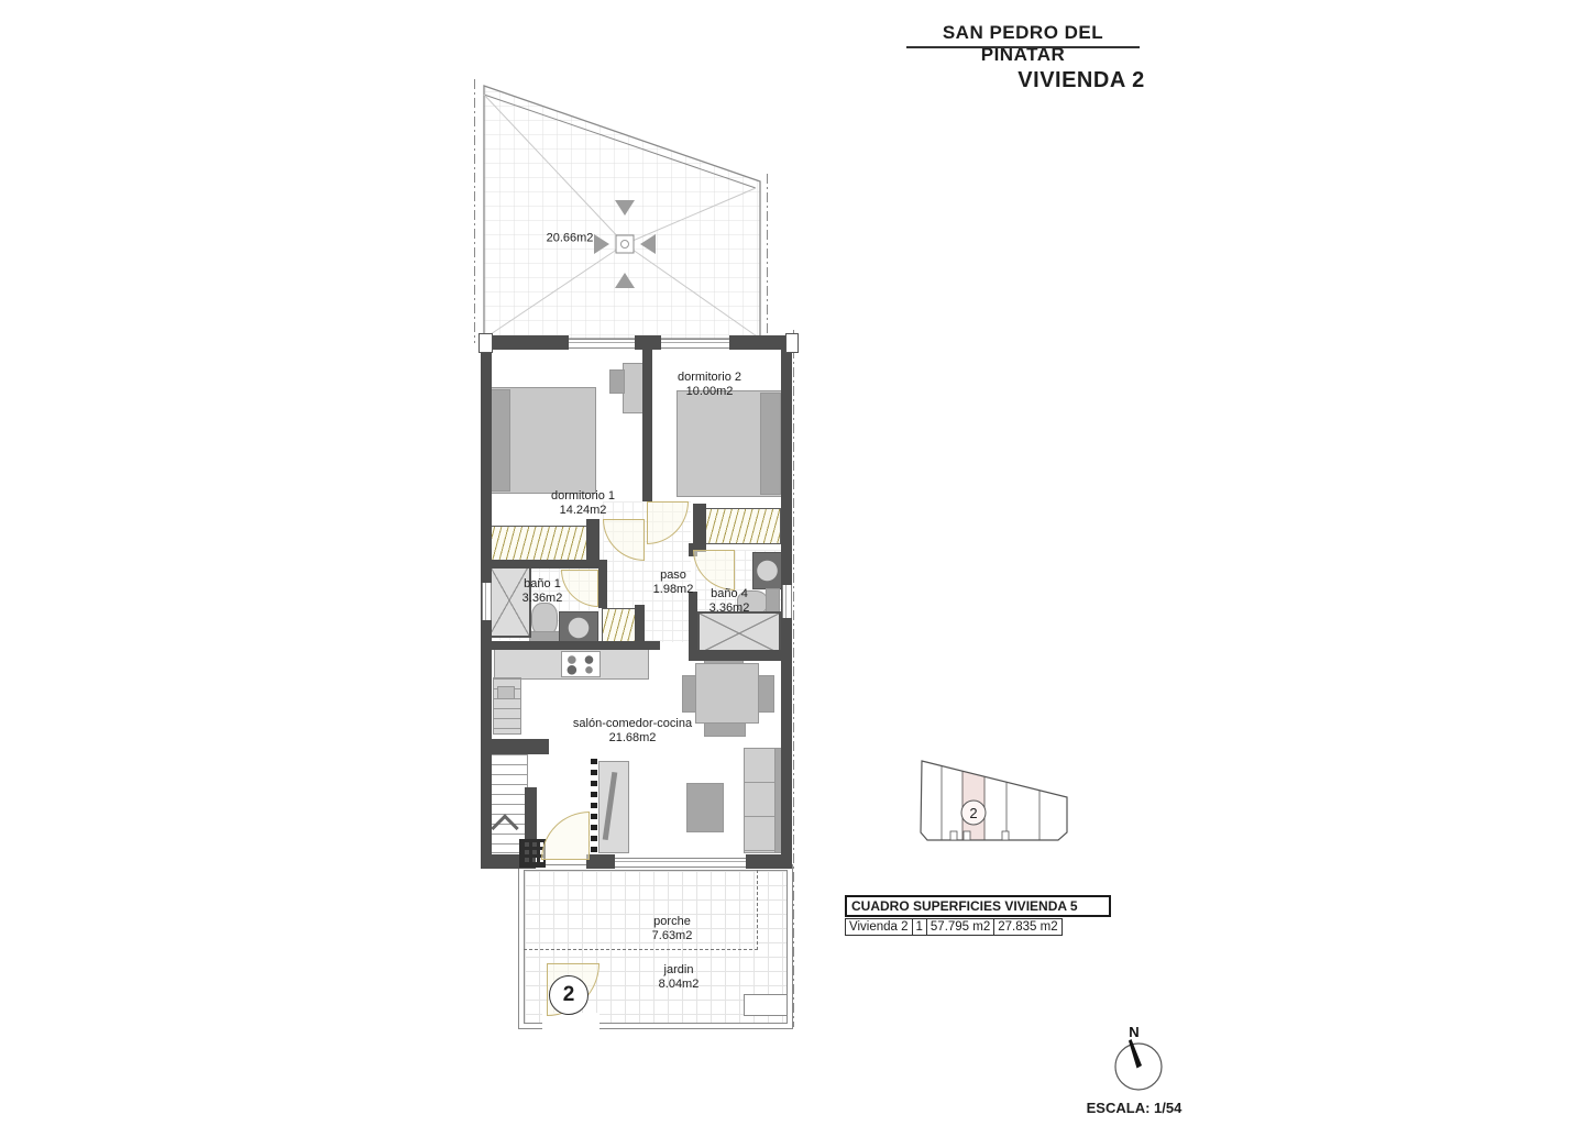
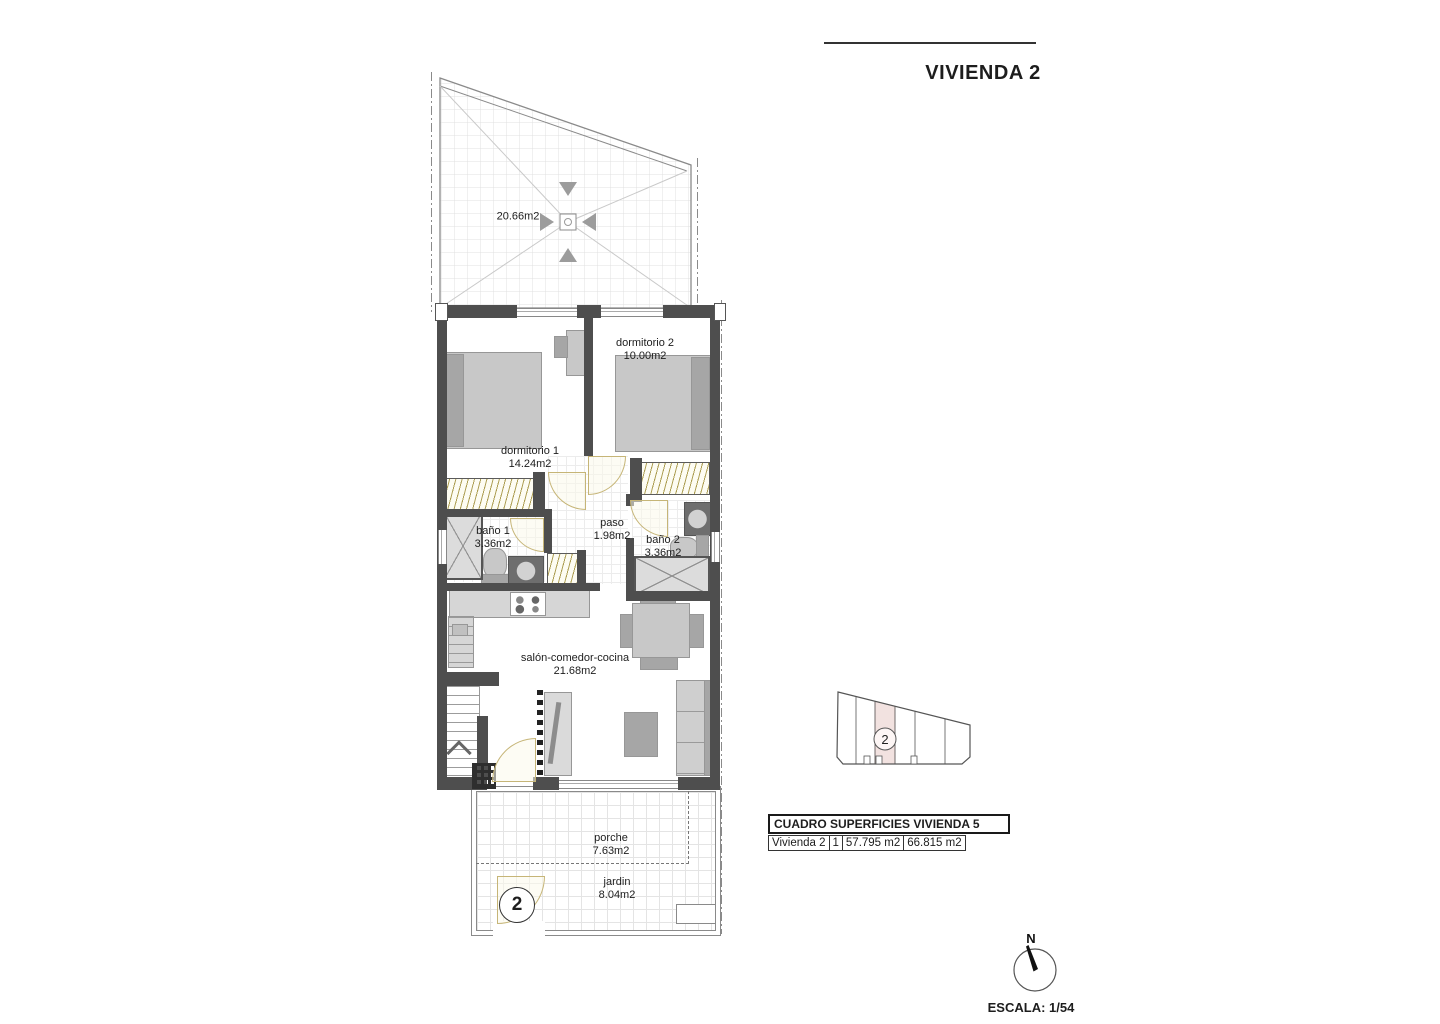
- SAN PEDRO DEL PINATAR
  VIVIENDA 2
  20.66m2
  2
  dormitorio 2
  10.00m2
  dormitorio 1
  14.24m2
  baño 1
  3.36m2
  paso
  1.98m2
- baño 4
+ baño 2
  3.36m2
  salón-comedor-cocina
  21.68m2
  porche
  7.63m2
  jardin
  8.04m2
  2
  CUADRO SUPERFICIES VIVIENDA 5
- Vivienda 2	1	57.795 m2	27.835 m2
+ Vivienda 2	1	57.795 m2	66.815 m2
  N
  ESCALA: 1/54
